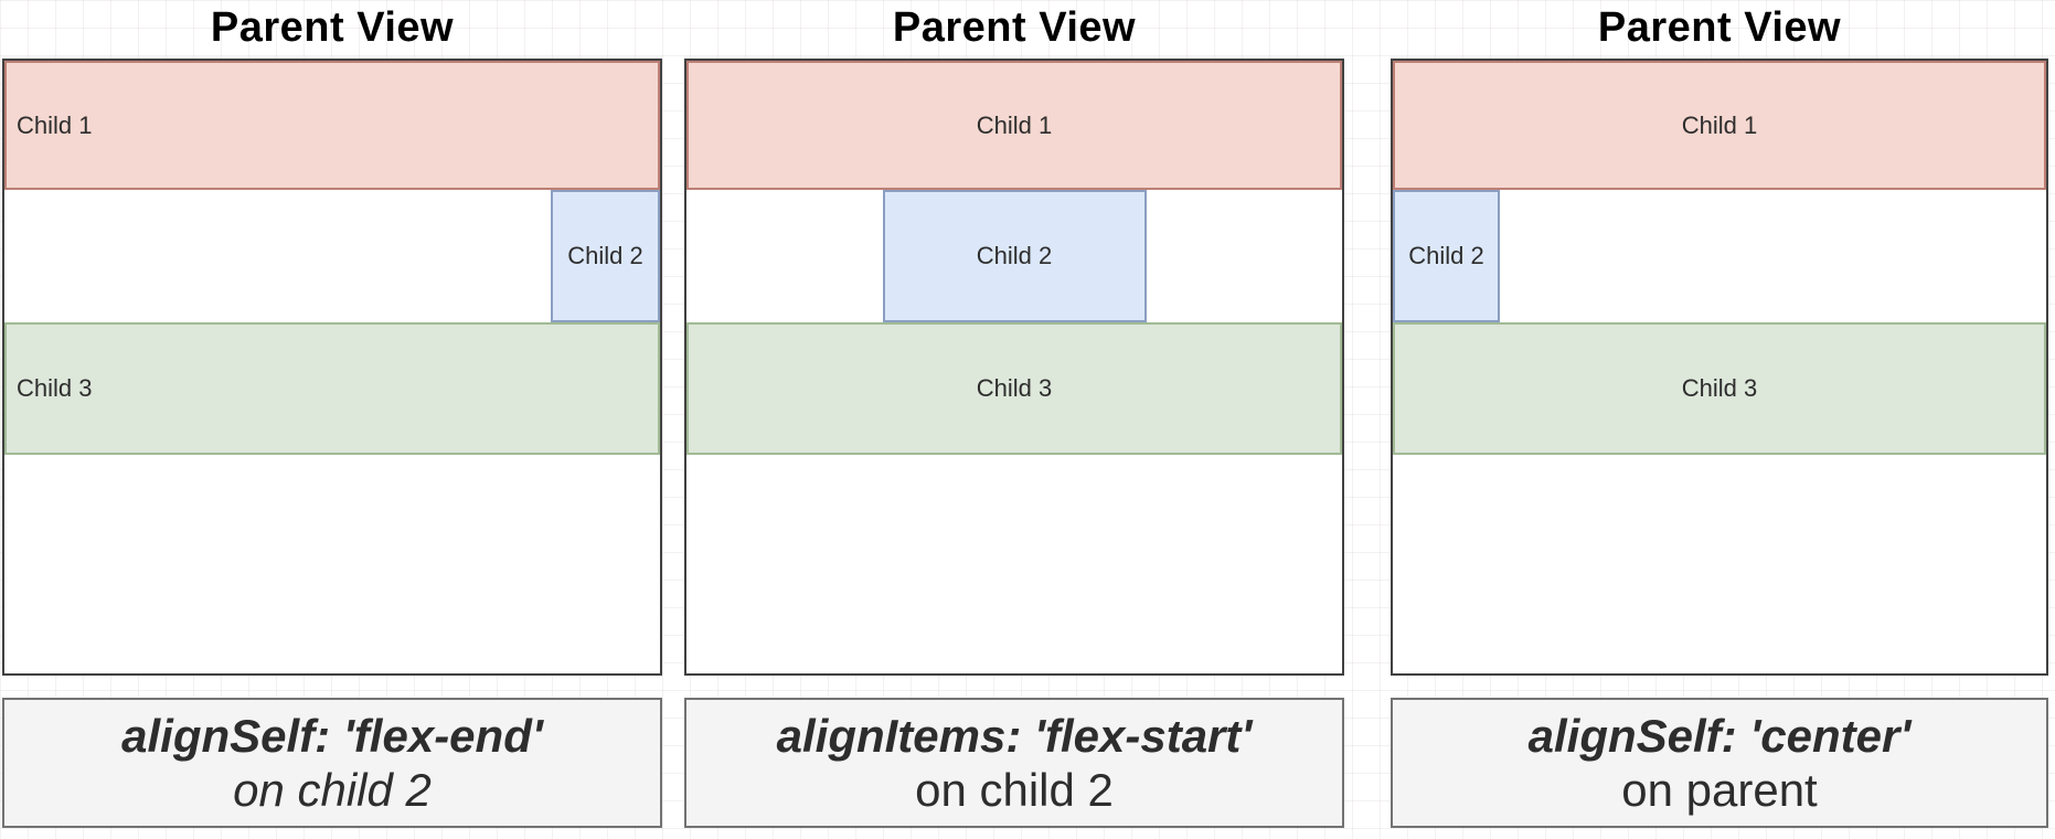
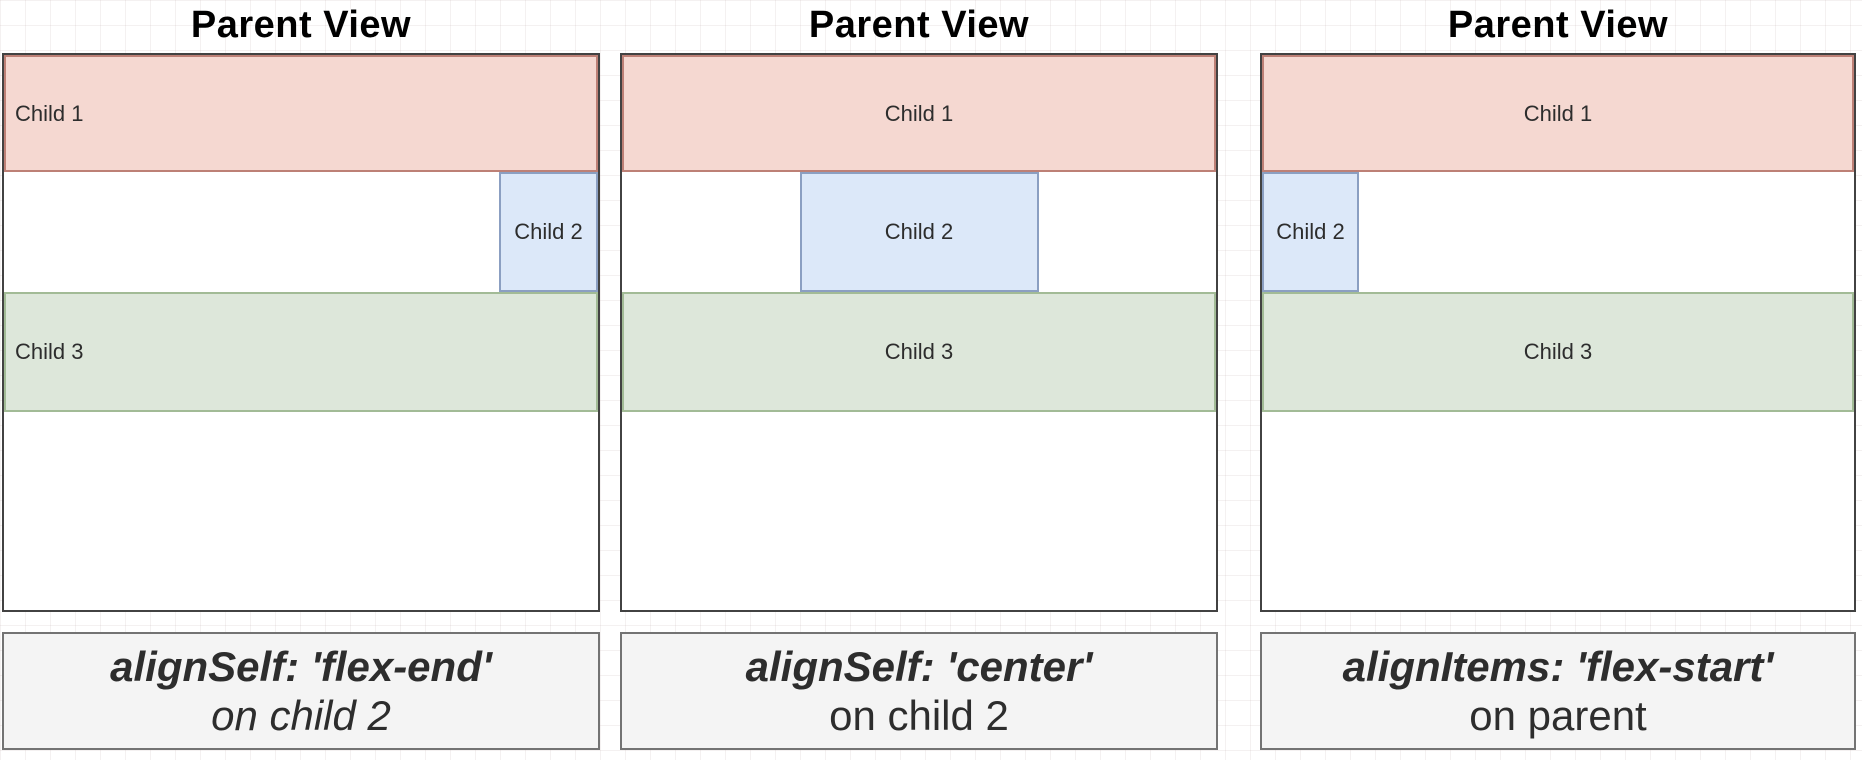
  Parent View
  Child 1
  Child 2
  Child 3
  alignSelf: 'flex-end'
  on child 2
  Parent View
  Child 1
  Child 2
  Child 3
- alignItems: 'flex-start'
+ alignSelf: 'center'
  on child 2
  Parent View
  Child 1
  Child 2
  Child 3
- alignSelf: 'center'
+ alignItems: 'flex-start'
  on parent
